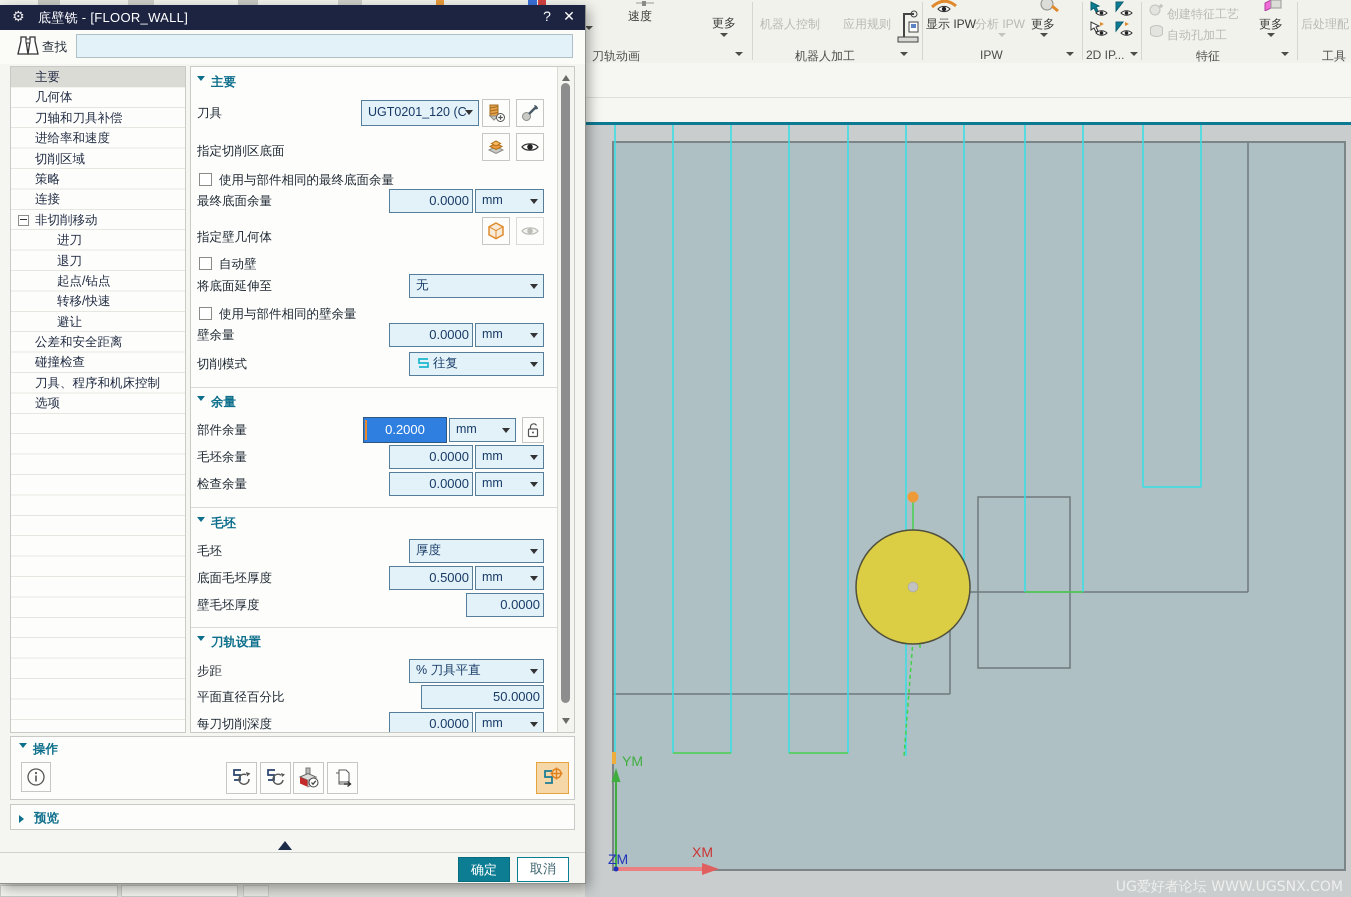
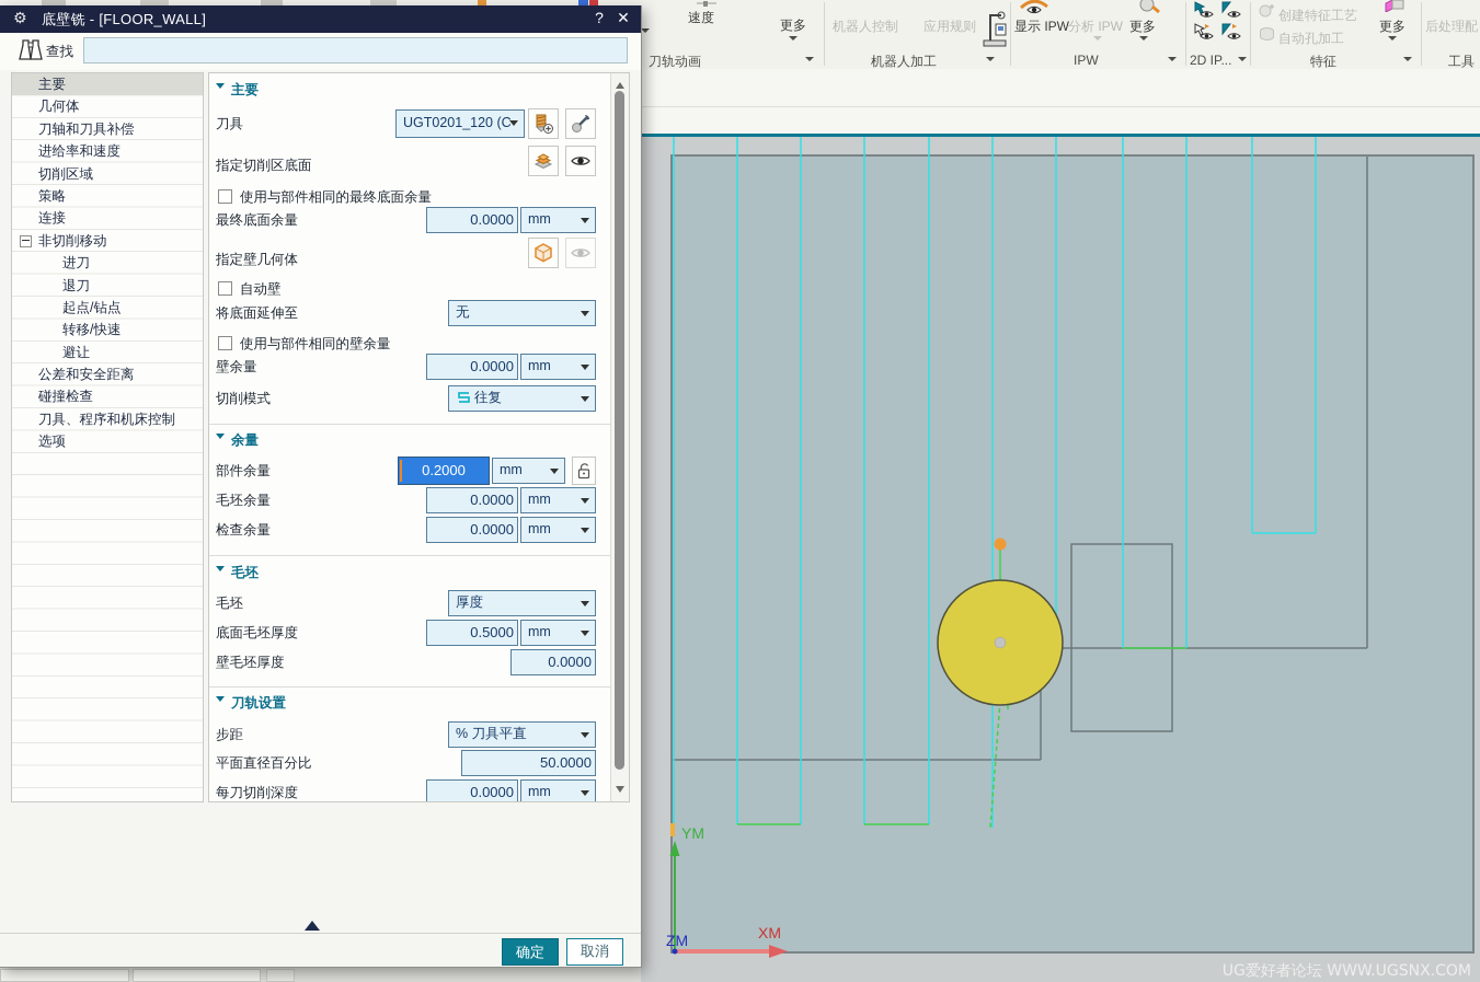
  速度
  更多
  刀轨动画
  机器人控制
  应用规则
  机器人加工
  显示 IPW
  分析 IPW
  更多
  IPW
  2D IP...
  创建特征工艺
  自动孔加工
  更多
  特征
  后处理配
  工具
  YM
  XM
  ZM
  UG爱好者论坛 WWW.UGSNX.COM
  ⚙
  底壁铣 - [FLOOR_WALL]
  ?
  ✕
  查找
  主要
  几何体
  刀轴和刀具补偿
  进给率和速度
  切削区域
  策略
  连接
  非切削移动
  进刀
  退刀
  起点/钻点
  转移/快速
  避让
  公差和安全距离
  碰撞检查
  刀具、程序和机床控制
  选项
  主要
  刀具
  UGT0201_120 (C
  指定切削区底面
  使用与部件相同的最终底面余量
  最终底面余量
  0.0000
  mm
  指定壁几何体
  自动壁
  将底面延伸至
  无
  使用与部件相同的壁余量
  壁余量
  0.0000
  mm
  切削模式
  往复
  余量
  部件余量
  0.2000
  mm
  毛坯余量
  0.0000
  mm
  检查余量
  0.0000
  mm
  毛坯
  毛坯
  厚度
  底面毛坯厚度
  0.5000
  mm
  壁毛坯厚度
  0.0000
  刀轨设置
  步距
  % 刀具平直
  平面直径百分比
  50.0000
  每刀切削深度
  0.0000
  mm
- 操作
- 预览
  确定
  取消
